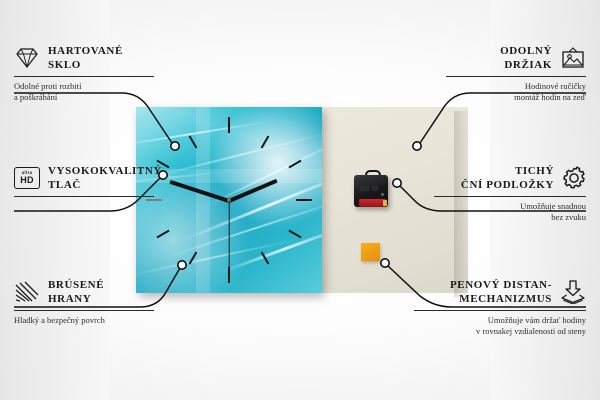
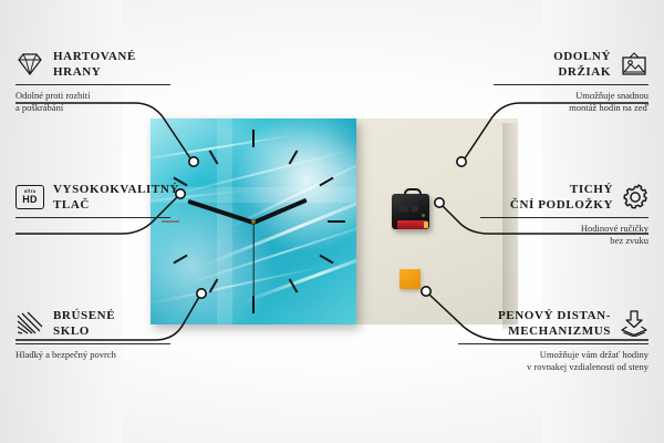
  HARTOVANÉ
- SKLO
+ HRANY
  Odolné proti rozbití
  a poškrábání
  HD
  VYSOKOKVALITNÝ
  TLAČ
  BRÚSENÉ
- HRANY
+ SKLO
  Hladký a bezpečný povrch
  ODOLNÝ
  DRŽIAK
- Hodinové ručičky
+ Umožňuje snadnou
  montáž hodin na zeď
  TICHÝ
  ČNÍ PODLOŽKY
- Umožňuje snadnou
+ Hodinové ručičky
  bez zvuku
  PENOVÝ DISTAN-
  MECHANIZMUS
  Umožňuje vám držať hodiny
  v rovnakej vzdialenosti od steny
